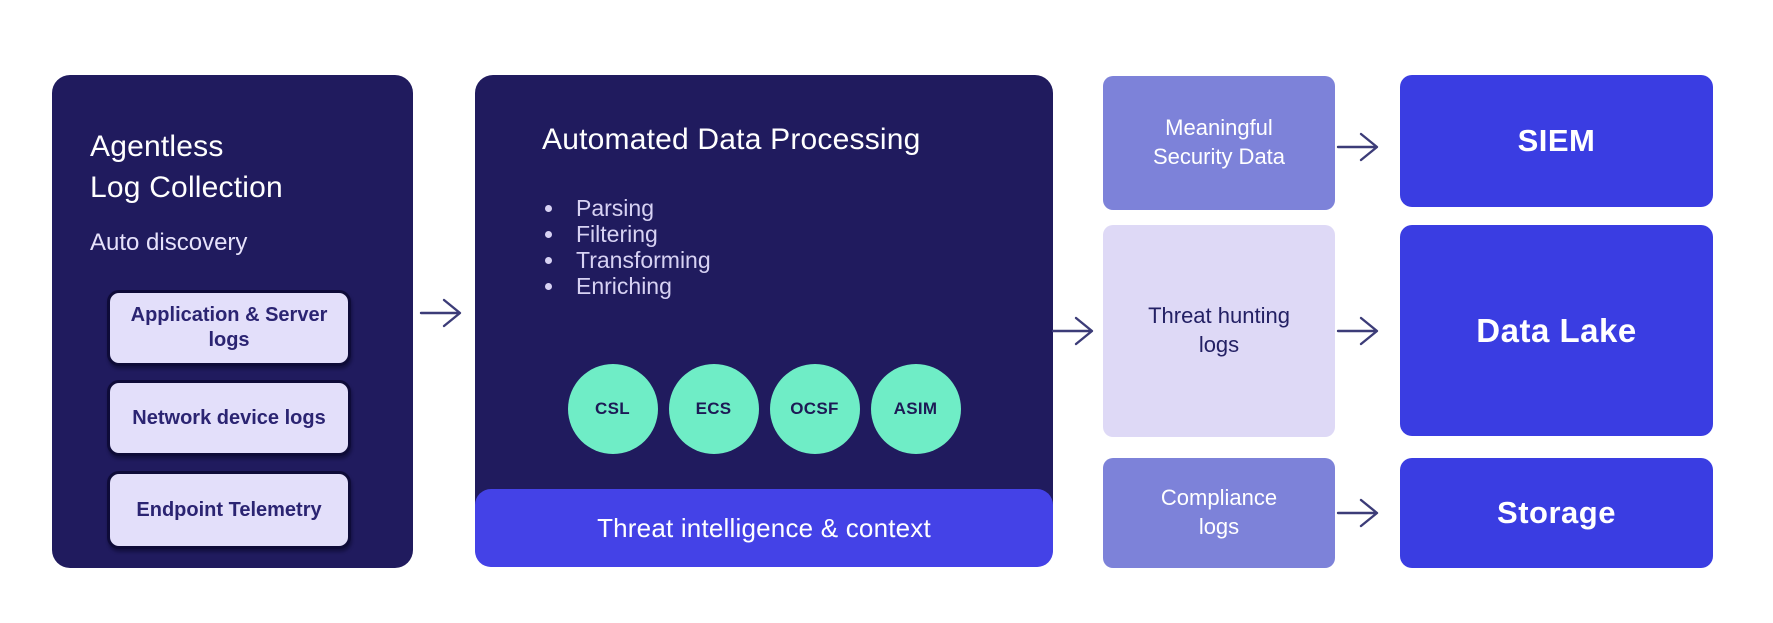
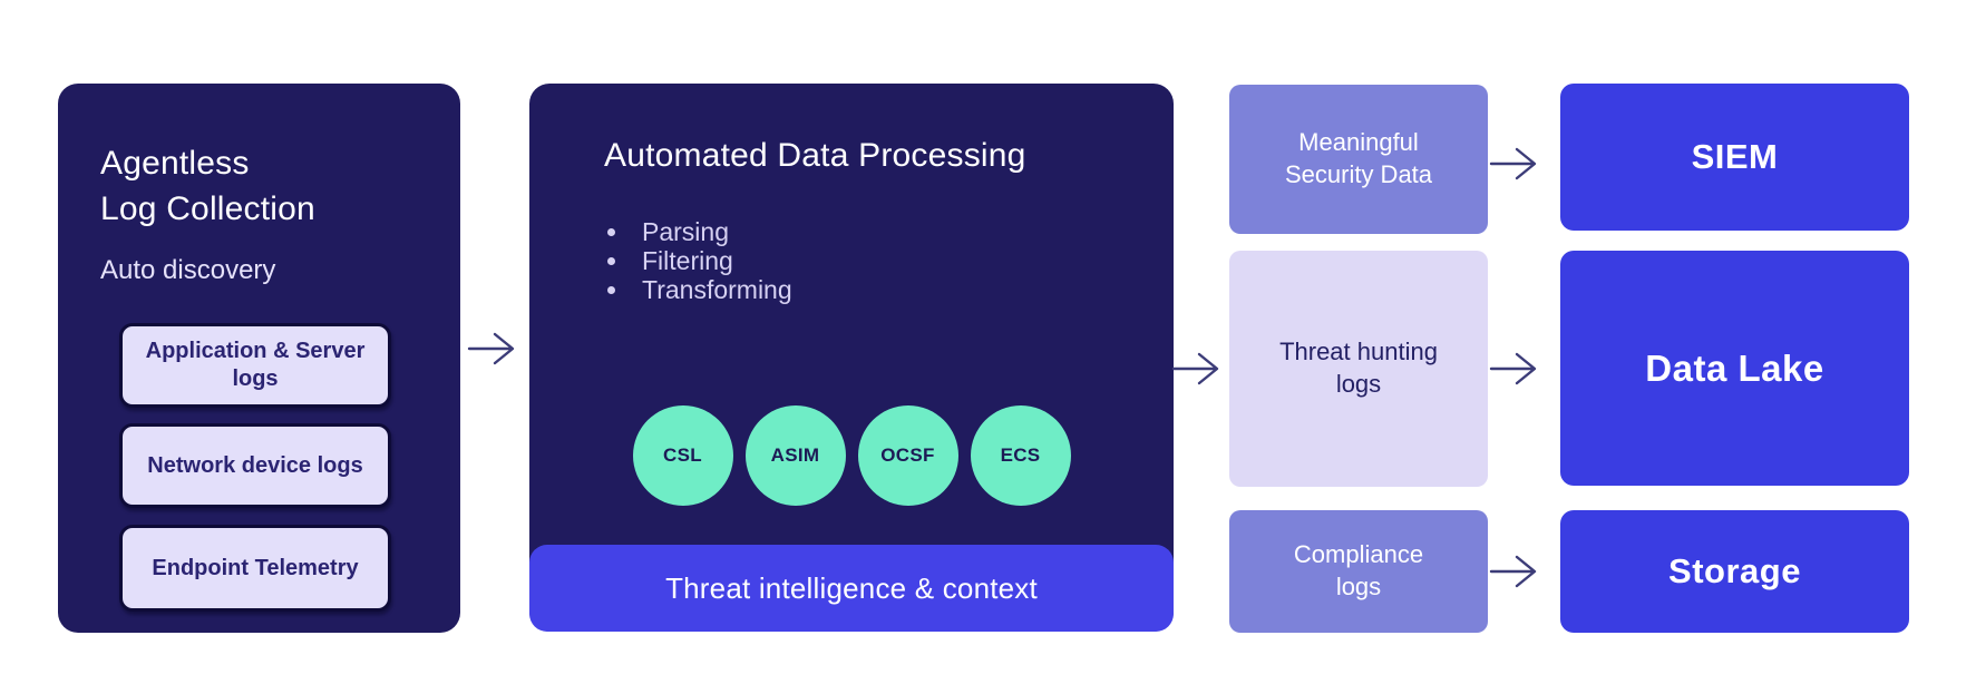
  Agentless
  Log Collection
  Auto discovery
  Application & Server logs
  Network device logs
  Endpoint Telemetry
  Automated Data Processing
  Parsing
  Filtering
  Transforming
- Enriching
  CSL
- ECS
+ ASIM
  OCSF
- ASIM
+ ECS
  Threat intelligence & context
  Meaningful Security Data
  Threat hunting logs
  Compliance logs
  SIEM
  Data Lake
  Storage
